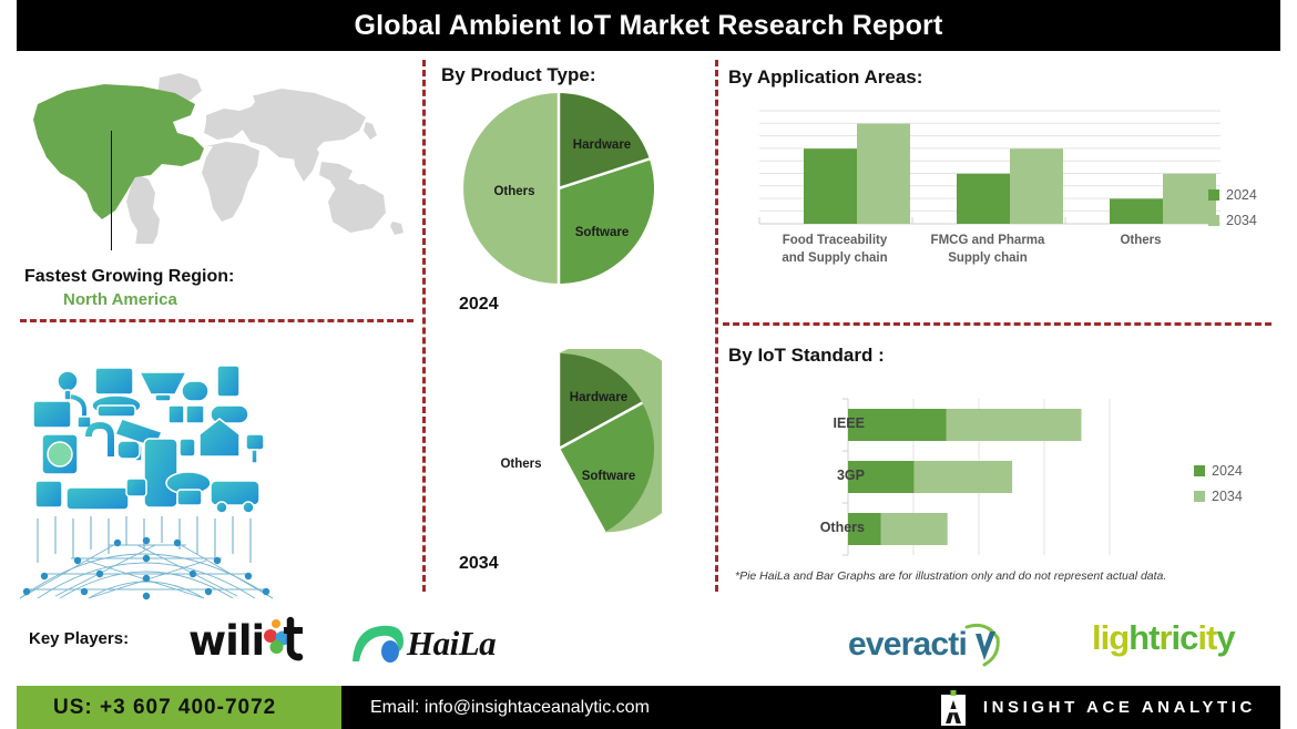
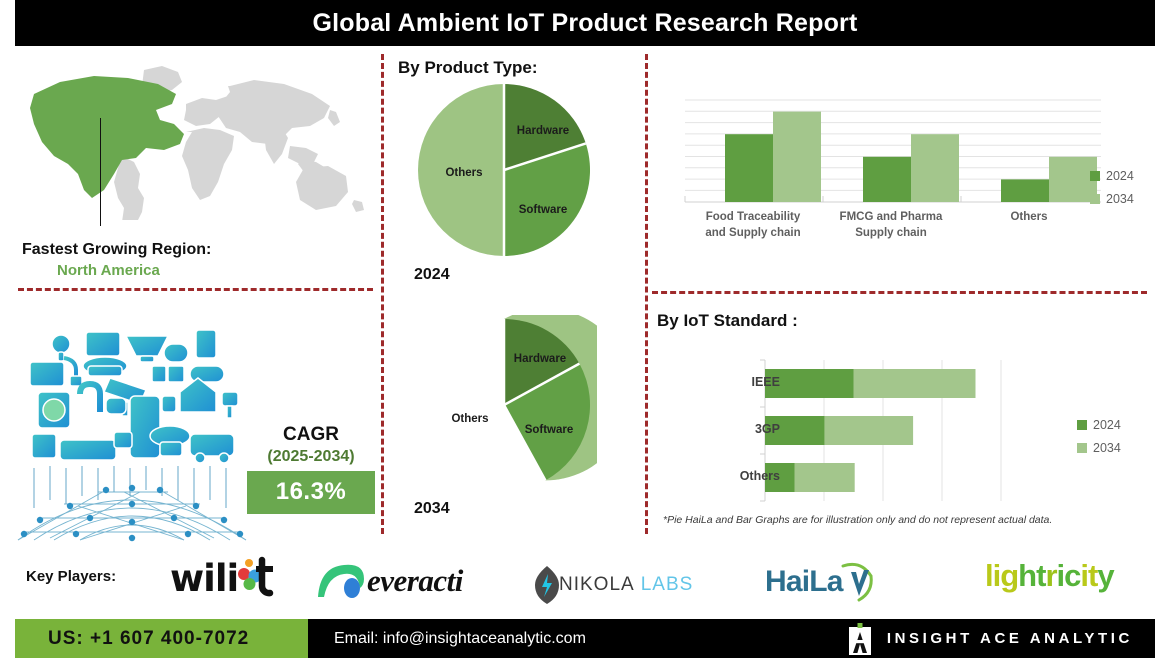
- Global Ambient IoT Market Research Report
+ Global Ambient IoT Product Research Report
  Fastest Growing Region:
  North America
+ CAGR
+ (2025-2034)
+ 16.3%
  By Product Type:
  Hardware
  Software
  Others
  2024
  Hardware
  Software
  Others
  2034
- By Application Areas:
  Food Traceability
  and Supply chain
  FMCG and Pharma
  Supply chain
  Others
  2024
  2034
  By IoT Standard :
  IEEE
  3GP
  Others
  2024
  2034
  *Pie HaiLa and Bar Graphs are for illustration only and do not represent actual data.
  Key Players:
  wili
- HaiLa
+ everacti
+ NIKOLA
+ LABS
- everacti
+ HaiLa
  lightricity
- US: +3 607 400-7072
+ US: +1 607 400-7072
  Email: info@insightaceanalytic.com
  INSIGHT ACE ANALYTIC
